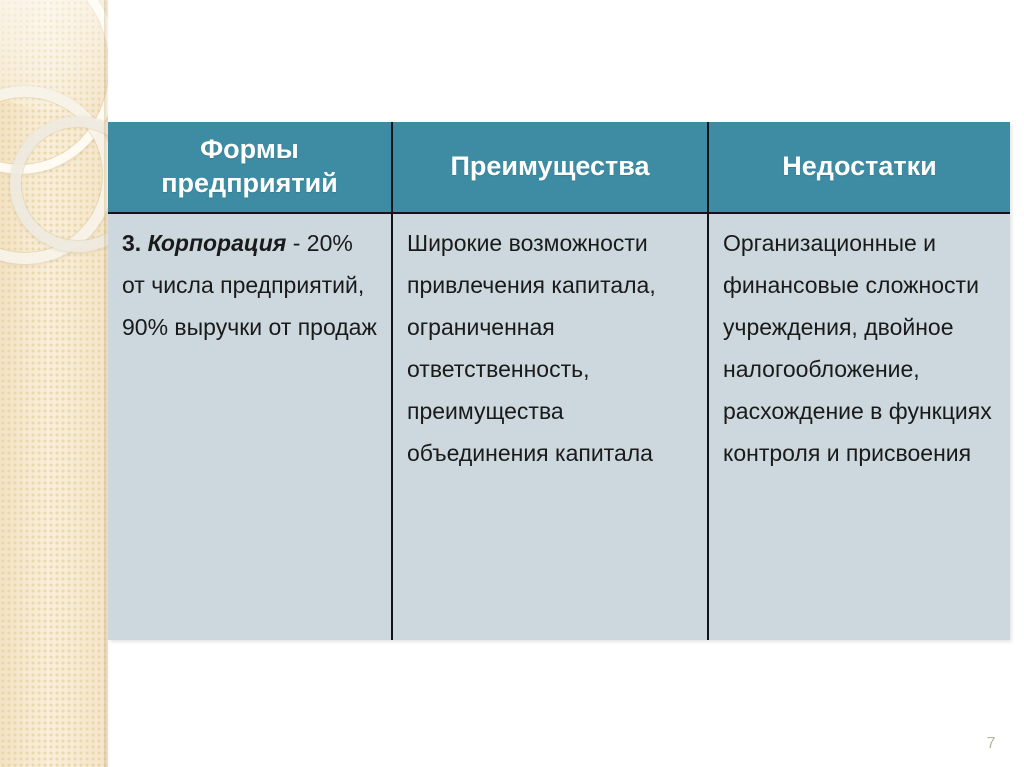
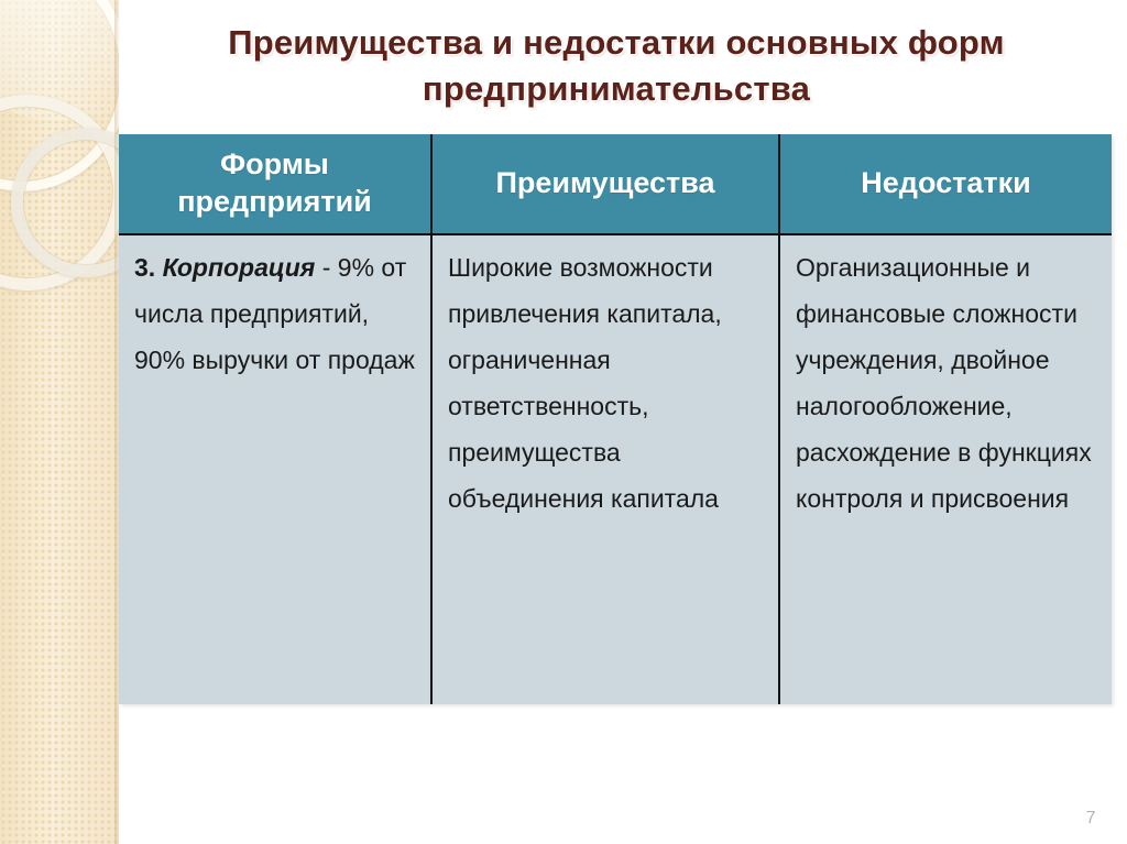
+ Преимущества и недостатки основных форм предпринимательства
  Формы предприятий	Преимущества	Недостатки
- 3. Корпорация - 20% от числа предприятий, 90% выручки от продаж	Широкие возможности привлечения капитала, ограниченная ответственность, преимущества объединения капитала	Организационные и финансовые сложности учреждения, двойное налогообложение, расхождение в функциях контроля и присвоения
+ 3. Корпорация - 9% от числа предприятий, 90% выручки от продаж	Широкие возможности привлечения капитала, ограниченная ответственность, преимущества объединения капитала	Организационные и финансовые сложности учреждения, двойное налогообложение, расхождение в функциях контроля и присвоения
  7
